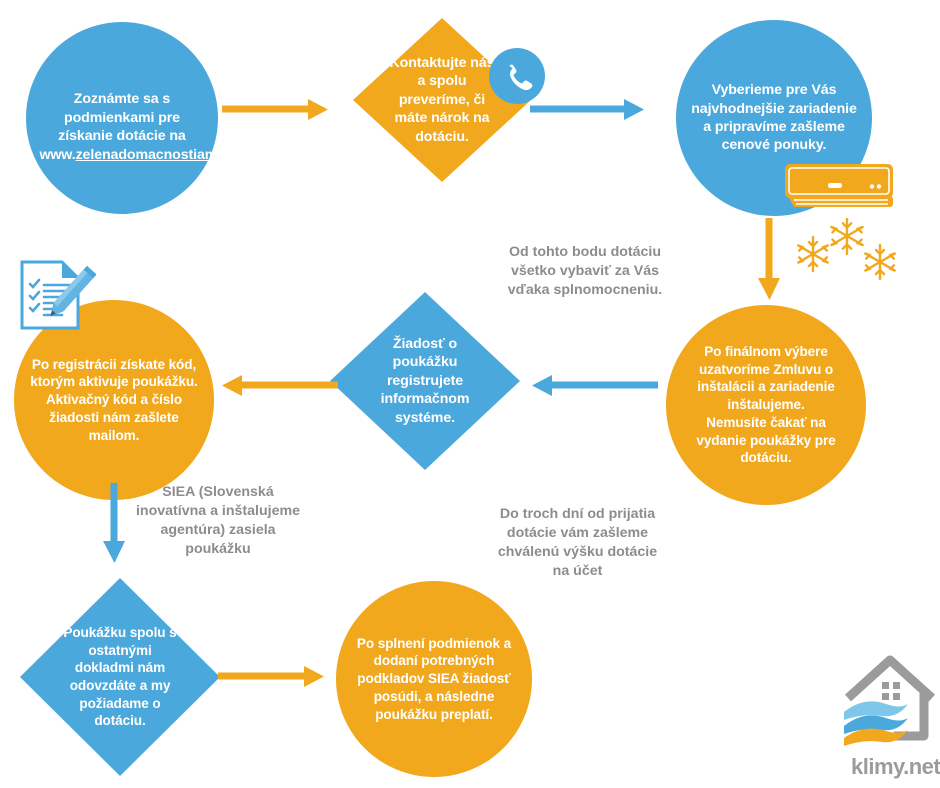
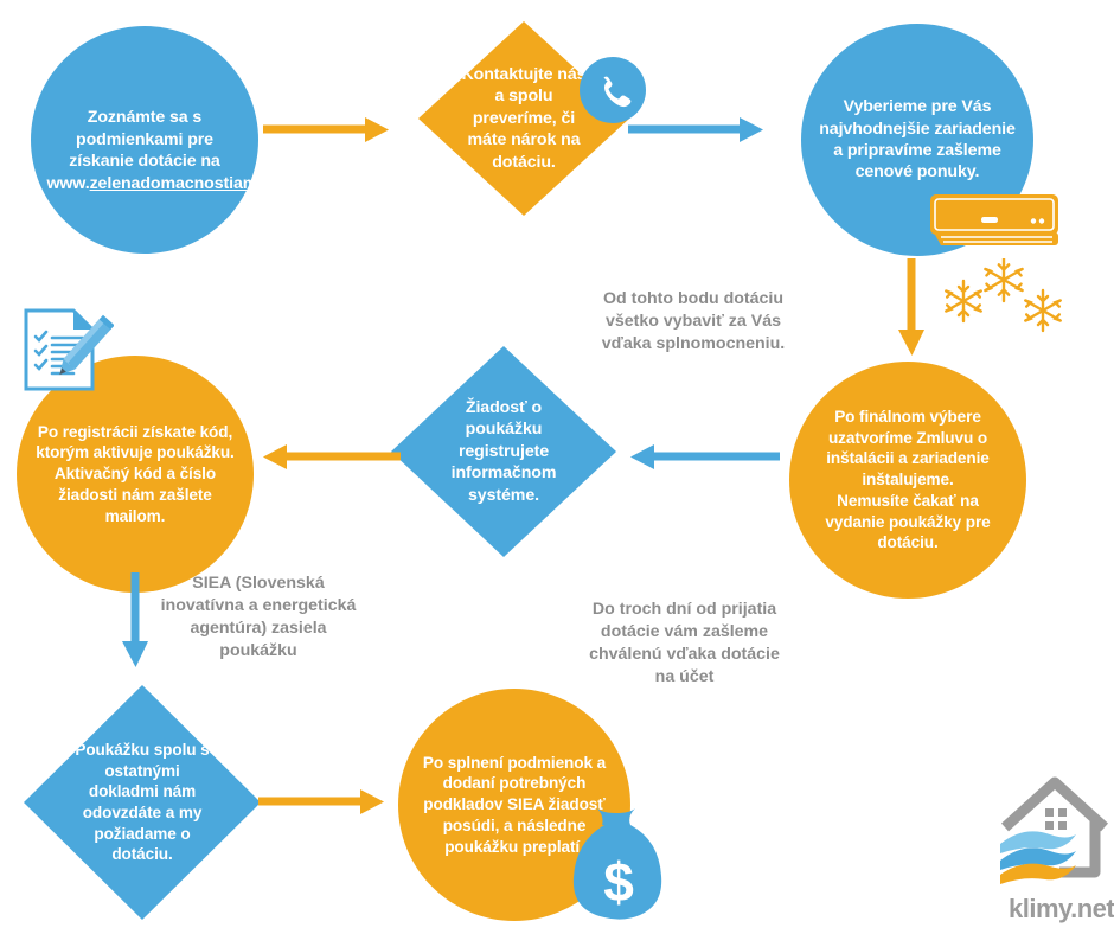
  Zoznámte sa s
  podmienkami pre
  získanie dotácie na
  www.zelenadomacnostiam.sk
  Kontaktujte nás a spolu preveríme, či máte nárok na dotáciu.
  Vyberieme pre Vás najvhodnejšie zariadenie a pripravíme zašleme cenové ponuky.
  Od tohto bodu dotáciu všetko vybaviť za Vás vďaka splnomocneniu.
  Po finálnom výbere uzatvoríme Zmluvu o inštalácii a zariadenie inštalujeme.
  Nemusíte čakať na vydanie poukážky pre dotáciu.
  Žiadosť o poukážku registrujete informačnom systéme.
  Po registrácii získate kód, ktorým aktivuje poukážku.
  Aktivačný kód a číslo žiadosti nám zašlete mailom.
- SIEA (Slovenská inovatívna a inštalujeme agentúra) zasiela poukážku
+ SIEA (Slovenská inovatívna a energetická agentúra) zasiela poukážku
- Do troch dní od prijatia dotácie vám zašleme chválenú výšku dotácie na účet
+ Do troch dní od prijatia dotácie vám zašleme chválenú vďaka dotácie na účet
  Poukážku spolu s ostatnými dokladmi nám odovzdáte a my požiadame o dotáciu.
  Po splnení podmienok a dodaní potrebných podkladov SIEA žiadosť posúdi, a následne poukážku preplatí.
+ $
  klimy.net
